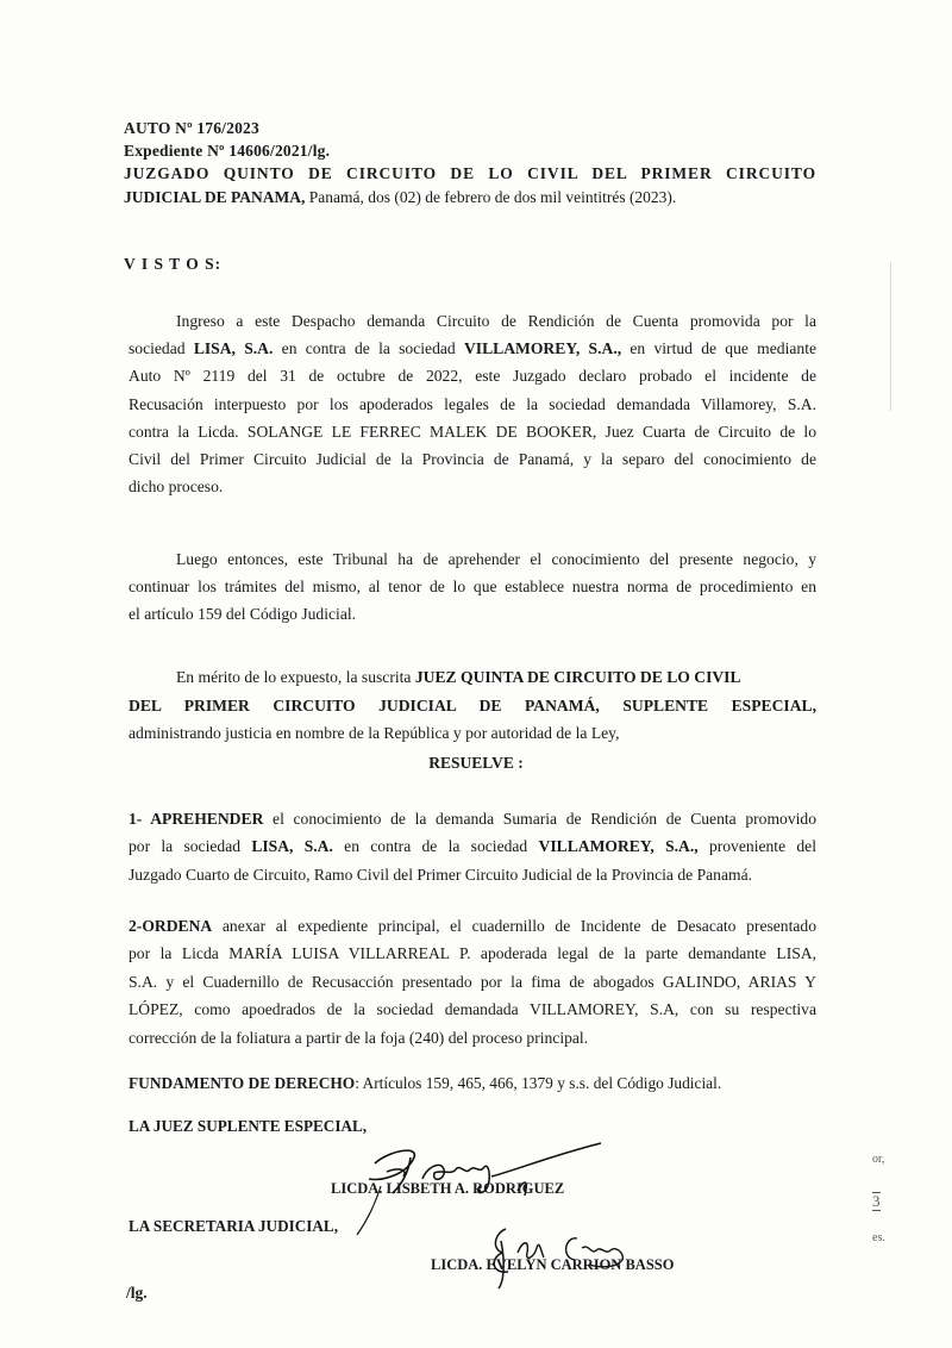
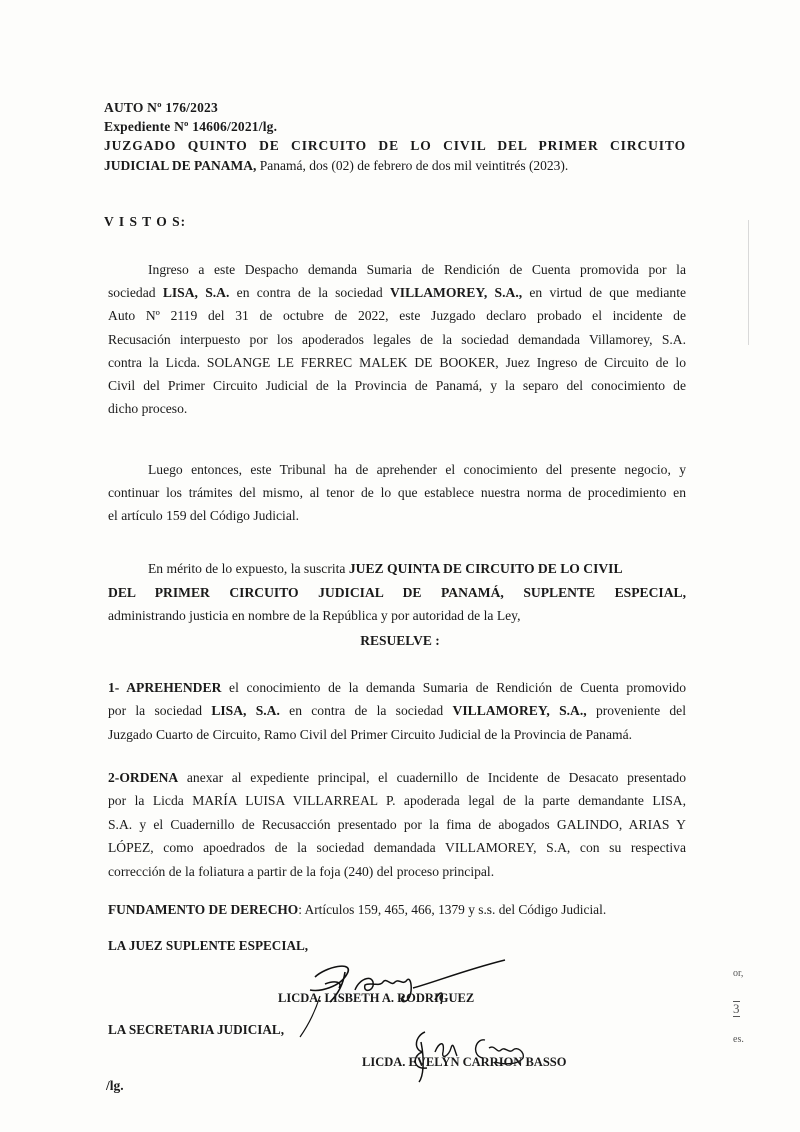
  AUTO Nº 176/2023
  Expediente Nº 14606/2021/lg.
  JUZGADO QUINTO DE CIRCUITO DE LO CIVIL DEL PRIMER CIRCUITO
  JUDICIAL DE PANAMA, Panamá, dos (02) de febrero de dos mil veintitrés (2023).
  V I S T O S:
- Ingreso a este Despacho demanda Circuito de Rendición de Cuenta promovida por la
+ Ingreso a este Despacho demanda Sumaria de Rendición de Cuenta promovida por la
  sociedad LISA, S.A. en contra de la sociedad VILLAMOREY, S.A., en virtud de que mediante
  Auto Nº 2119 del 31 de octubre de 2022, este Juzgado declaro probado el incidente de
  Recusación interpuesto por los apoderados legales de la sociedad demandada Villamorey, S.A.
- contra la Licda. SOLANGE LE FERREC MALEK DE BOOKER, Juez Cuarta de Circuito de lo
+ contra la Licda. SOLANGE LE FERREC MALEK DE BOOKER, Juez Ingreso de Circuito de lo
  Civil del Primer Circuito Judicial de la Provincia de Panamá, y la separo del conocimiento de
  dicho proceso.
  Luego entonces, este Tribunal ha de aprehender el conocimiento del presente negocio, y
  continuar los trámites del mismo, al tenor de lo que establece nuestra norma de procedimiento en
  el artículo 159 del Código Judicial.
  En mérito de lo expuesto, la suscrita JUEZ QUINTA DE CIRCUITO DE LO CIVIL
  DEL PRIMER CIRCUITO JUDICIAL DE PANAMÁ, SUPLENTE ESPECIAL,
  administrando justicia en nombre de la República y por autoridad de la Ley,
  RESUELVE :
  1- APREHENDER el conocimiento de la demanda Sumaria de Rendición de Cuenta promovido
  por la sociedad LISA, S.A. en contra de la sociedad VILLAMOREY, S.A., proveniente del
  Juzgado Cuarto de Circuito, Ramo Civil del Primer Circuito Judicial de la Provincia de Panamá.
  2-ORDENA anexar al expediente principal, el cuadernillo de Incidente de Desacato presentado
  por la Licda MARÍA LUISA VILLARREAL P. apoderada legal de la parte demandante LISA,
  S.A. y el Cuadernillo de Recusacción presentado por la fima de abogados GALINDO, ARIAS Y
  LÓPEZ, como apoedrados de la sociedad demandada VILLAMOREY, S.A, con su respectiva
  corrección de la foliatura a partir de la foja (240) del proceso principal.
  FUNDAMENTO DE DERECHO: Artículos 159, 465, 466, 1379 y s.s. del Código Judicial.
  LA JUEZ SUPLENTE ESPECIAL,
  LICDA. LISBETH A. RODRIGUEZ
  LA SECRETARIA JUDICIAL,
  LICDA. EVELYN CARRION BASSO
  /lg.
  or,
  3
  es.
